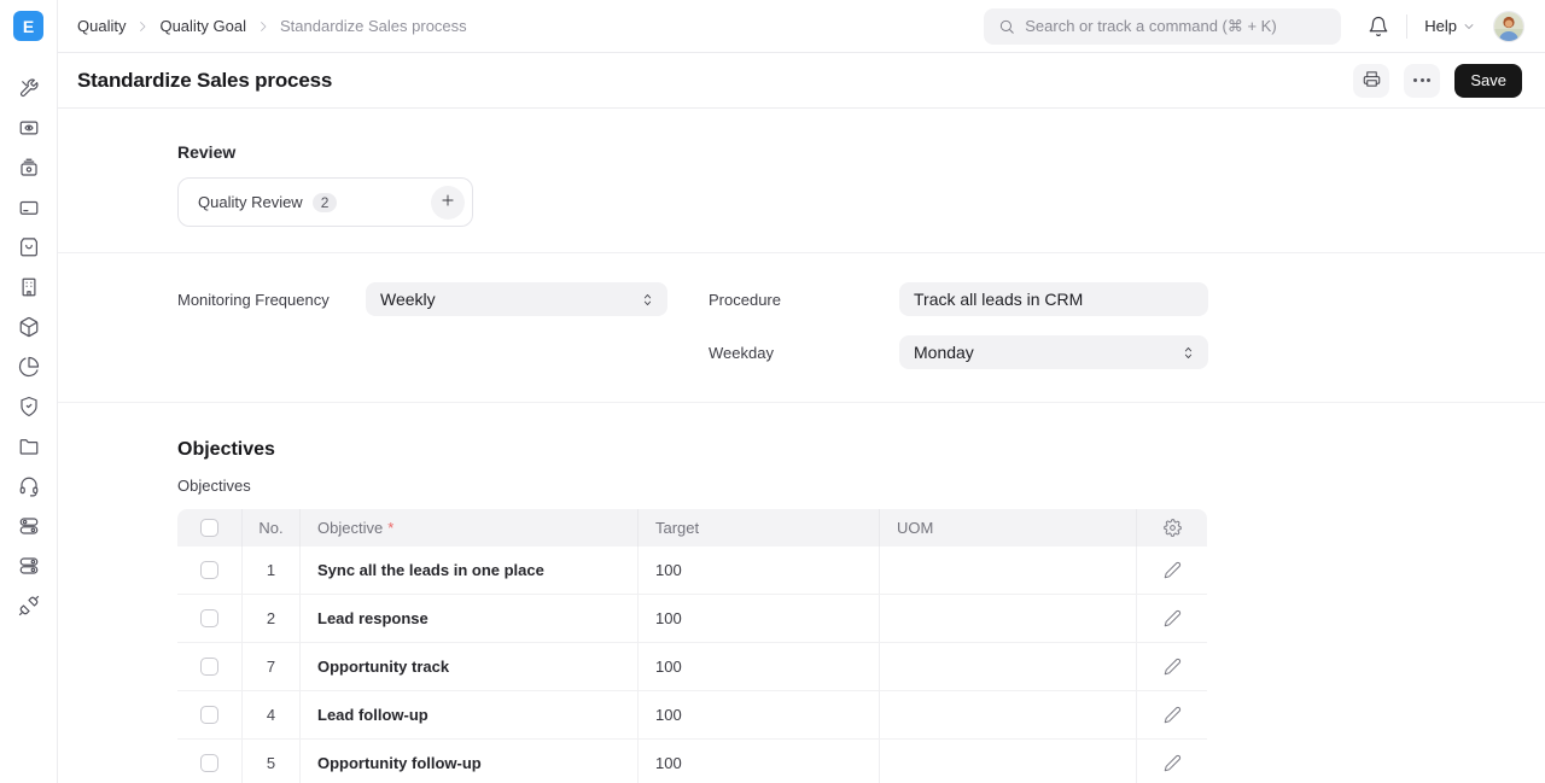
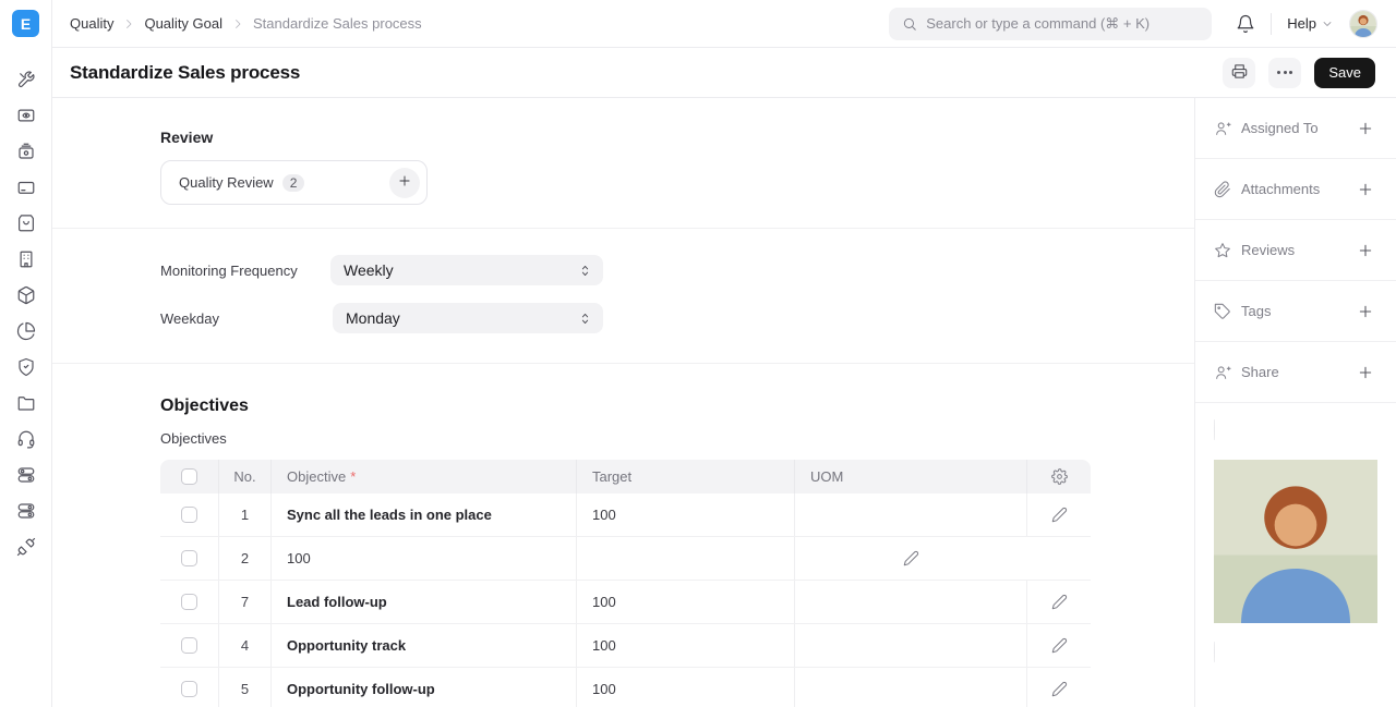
  E
  Quality
  Quality Goal
  Standardize Sales process
- Search or track a command (⌘ + K)
+ Search or type a command (⌘ + K)
  Help
  Standardize Sales process
  Save
  Review
  Quality Review
  2
  Monitoring Frequency
  Weekly
- Procedure
- Track all leads in CRM
  Weekday
  Monday
  Objectives
  Objectives
  No.
  Objective
  *
  Target
  UOM
  1
  Sync all the leads in one place
  100
  2
- Lead response
  100
  7
- Opportunity track
+ Lead follow-up
  100
  4
- Lead follow-up
+ Opportunity track
  100
  5
  Opportunity follow-up
  100
+ Assigned To
+ Attachments
+ Reviews
+ Tags
+ Share
